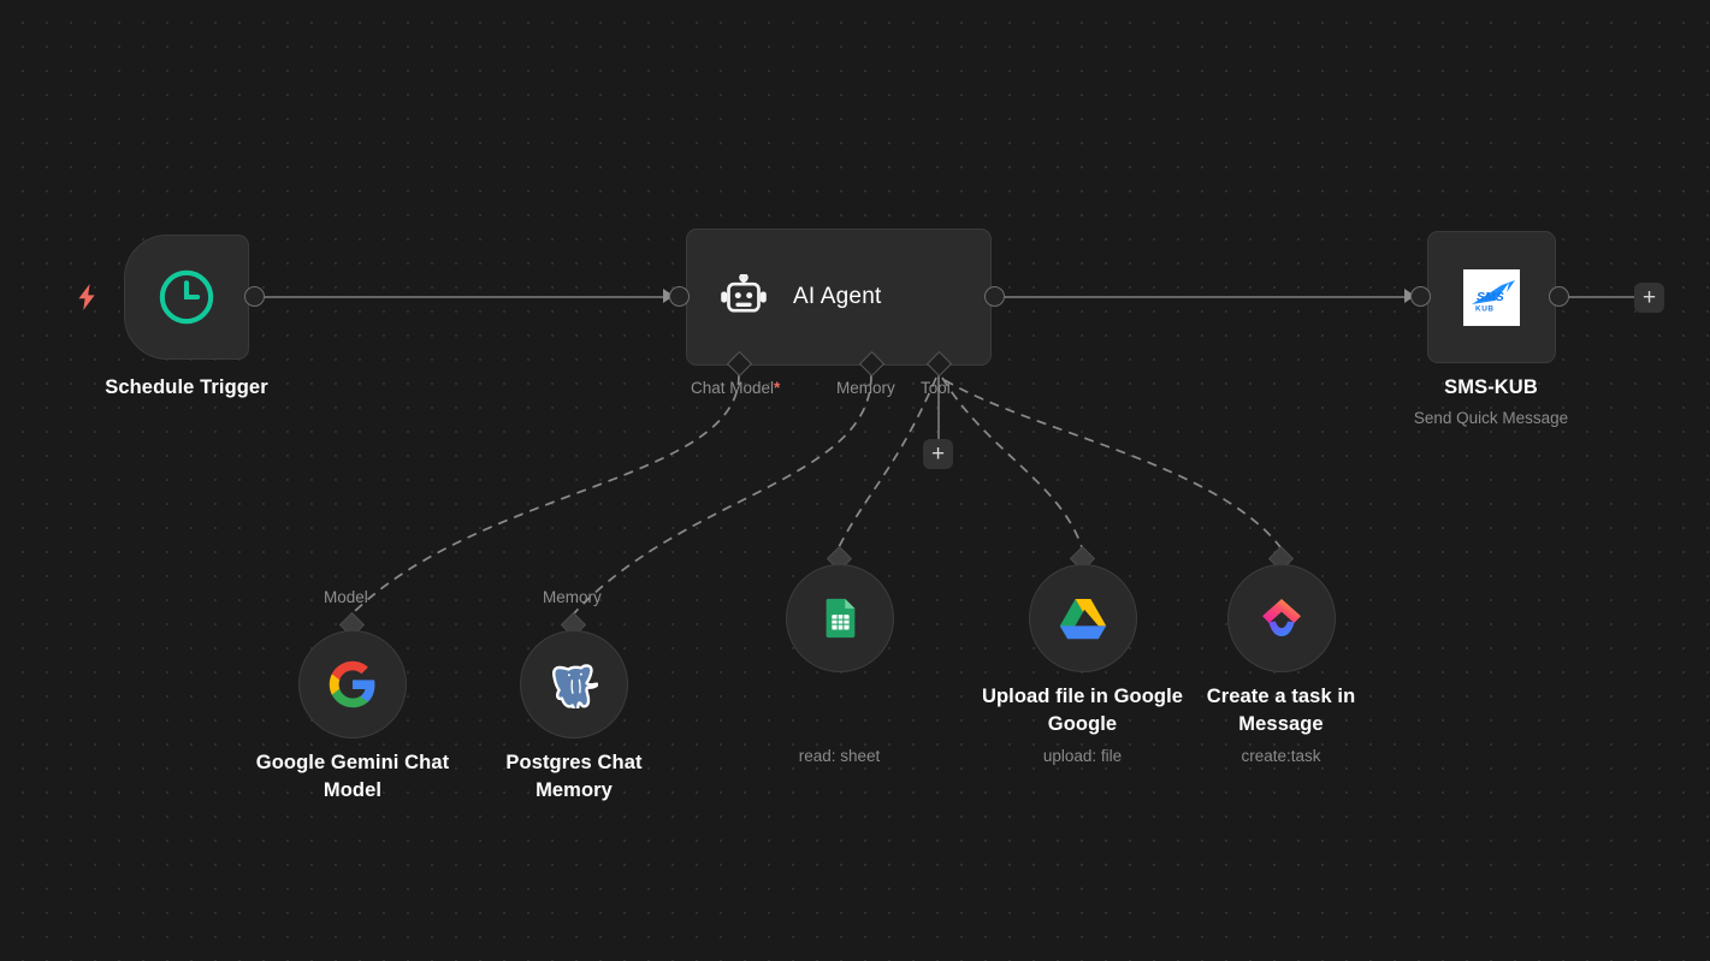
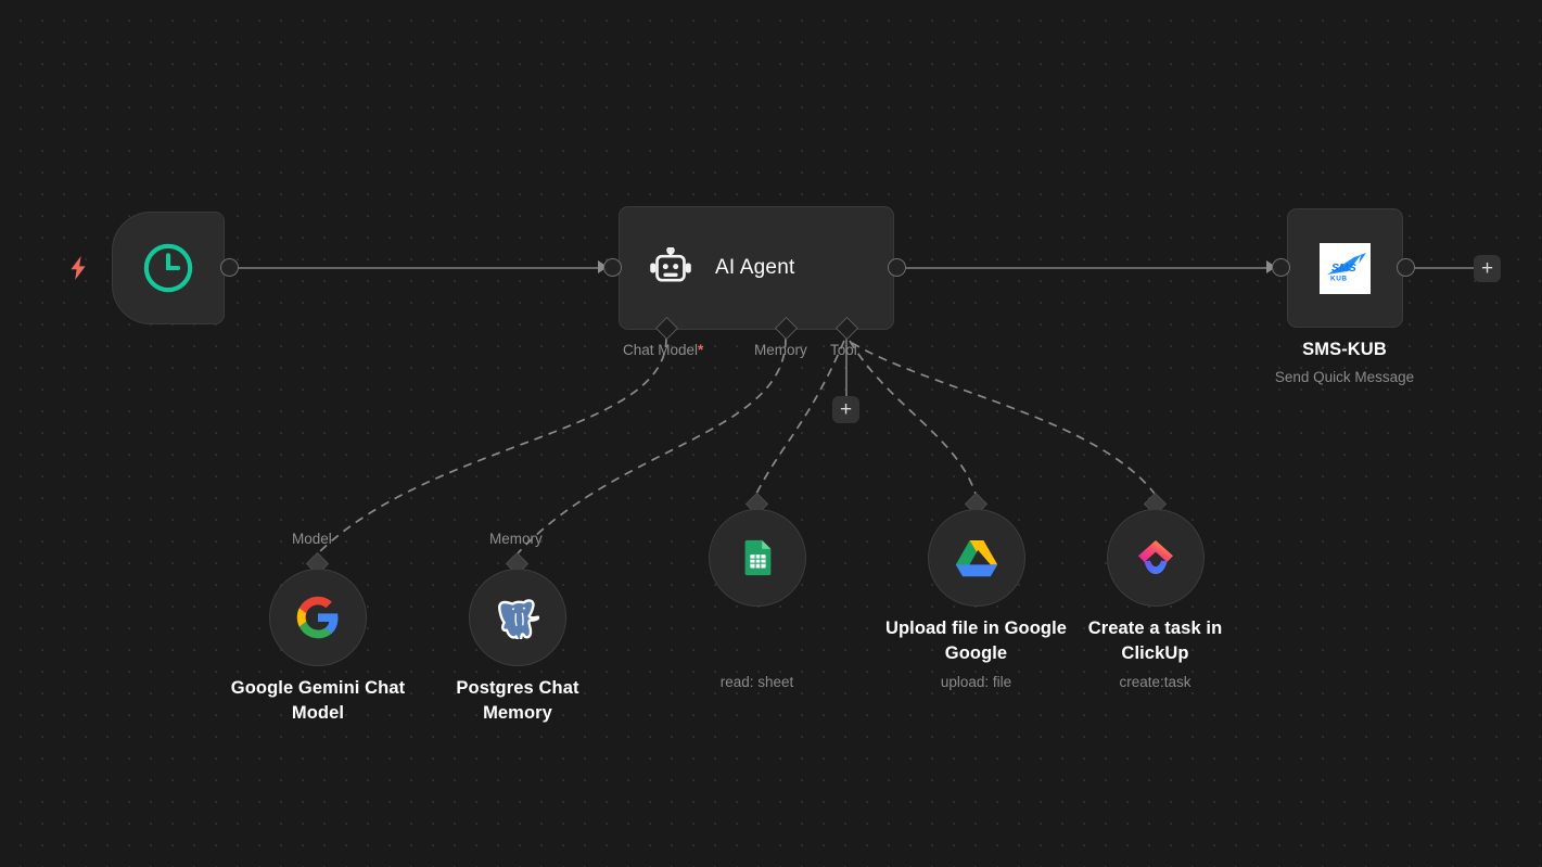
- Schedule Trigger
  AI Agent
  Chat Model*
  Memory
  Tool
  +
  SMS
  SMS-KUB
  Send Quick Message
  +
  Model
  Google Gemini Chat Model
  Memory
  Postgres Chat Memory
  read: sheet
  Upload file in Google Google
  upload: file
- Create a task in Message
+ Create a task in ClickUp
  create:task
